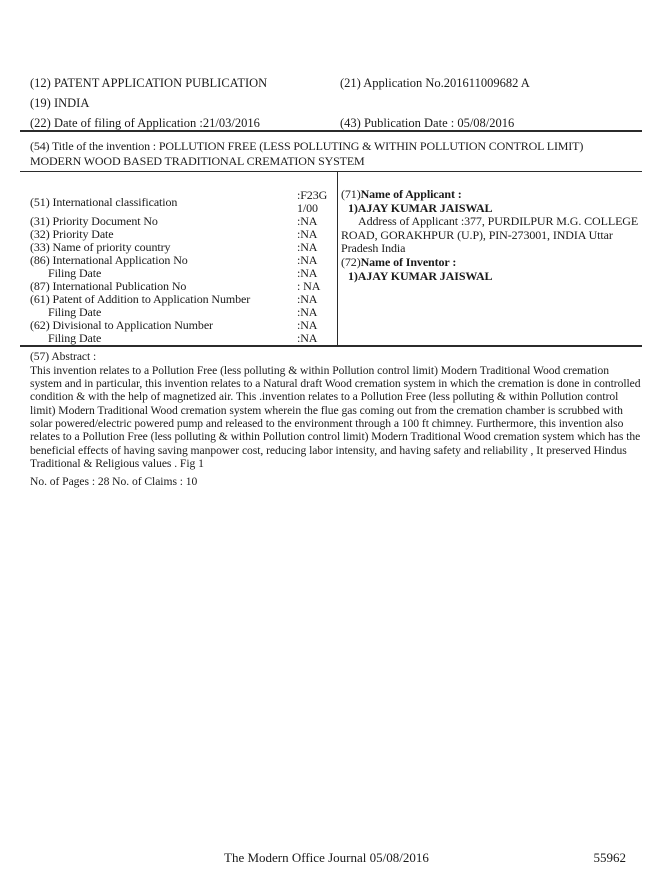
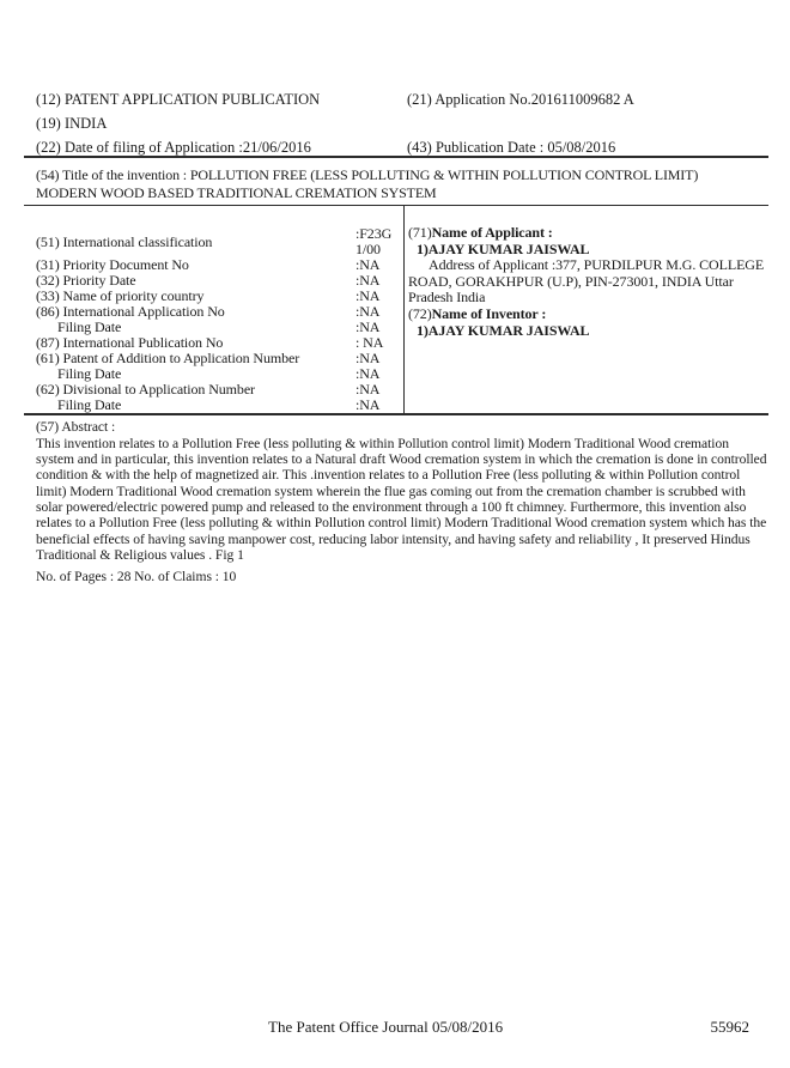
  (12) PATENT APPLICATION PUBLICATION
  (19) INDIA
- (22) Date of filing of Application :21/03/2016
+ (22) Date of filing of Application :21/06/2016
  (21) Application No.201611009682 A
  (43) Publication Date : 05/08/2016
  (54) Title of the invention : POLLUTION FREE (LESS POLLUTING & WITHIN POLLUTION CONTROL LIMIT) MODERN WOOD BASED TRADITIONAL CREMATION SYSTEM
  (51) International classification
  :F23G 1/00
  (31) Priority Document No
  :NA
  (32) Priority Date
  :NA
  (33) Name of priority country
  :NA
  (86) International Application No
  :NA
  Filing Date
  :NA
  (87) International Publication No
  : NA
  (61) Patent of Addition to Application Number
  :NA
  Filing Date
  :NA
  (62) Divisional to Application Number
  :NA
  Filing Date
  :NA
  (71)Name of Applicant :
  1)AJAY KUMAR JAISWAL
  Address of Applicant :377, PURDILPUR M.G. COLLEGE ROAD, GORAKHPUR (U.P), PIN-273001, INDIA Uttar Pradesh India
  (72)Name of Inventor :
  1)AJAY KUMAR JAISWAL
  (57) Abstract :
  This invention relates to a Pollution Free (less polluting & within Pollution control limit) Modern Traditional Wood cremation system and in particular, this invention relates to a Natural draft Wood cremation system in which the cremation is done in controlled condition & with the help of magnetized air. This .invention relates to a Pollution Free (less polluting & within Pollution control limit) Modern Traditional Wood cremation system wherein the flue gas coming out from the cremation chamber is scrubbed with solar powered/electric powered pump and released to the environment through a 100 ft chimney. Furthermore, this invention also relates to a Pollution Free (less polluting & within Pollution control limit) Modern Traditional Wood cremation system which has the beneficial effects of having saving manpower cost, reducing labor intensity, and having safety and reliability , It preserved Hindus Traditional & Religious values . Fig 1
  No. of Pages : 28 No. of Claims : 10
- The Modern Office Journal 05/08/2016
+ The Patent Office Journal 05/08/2016
  55962
